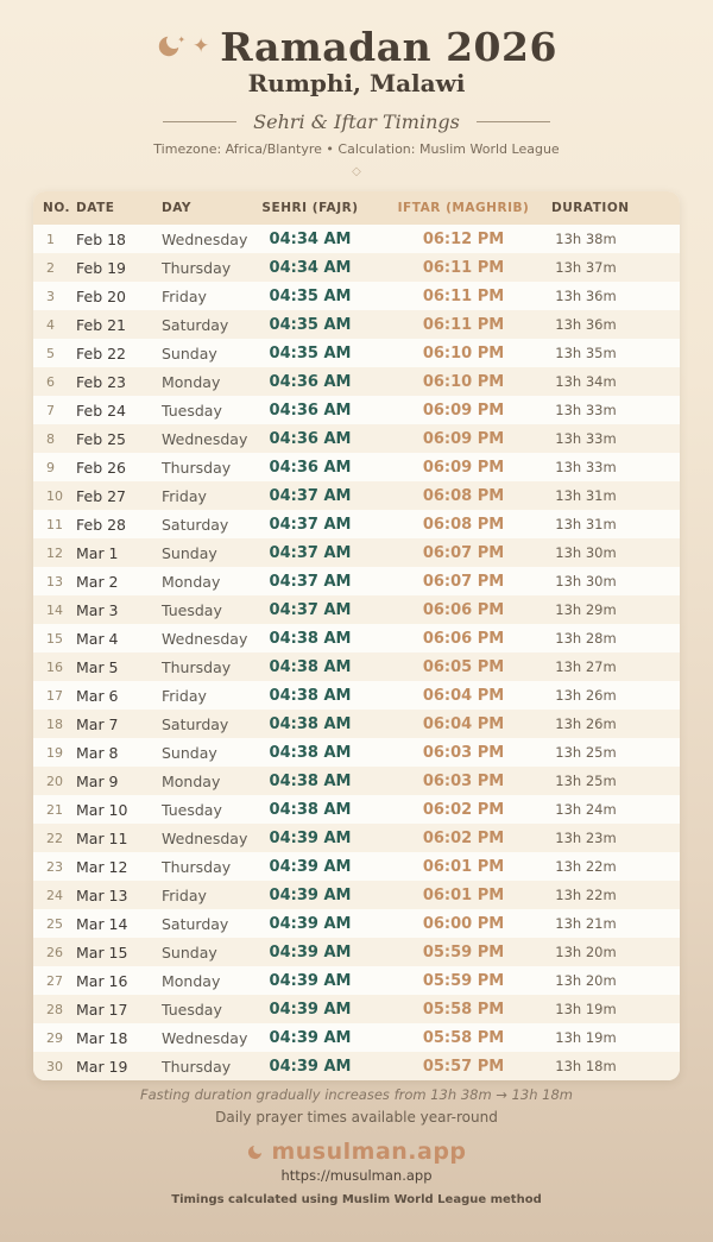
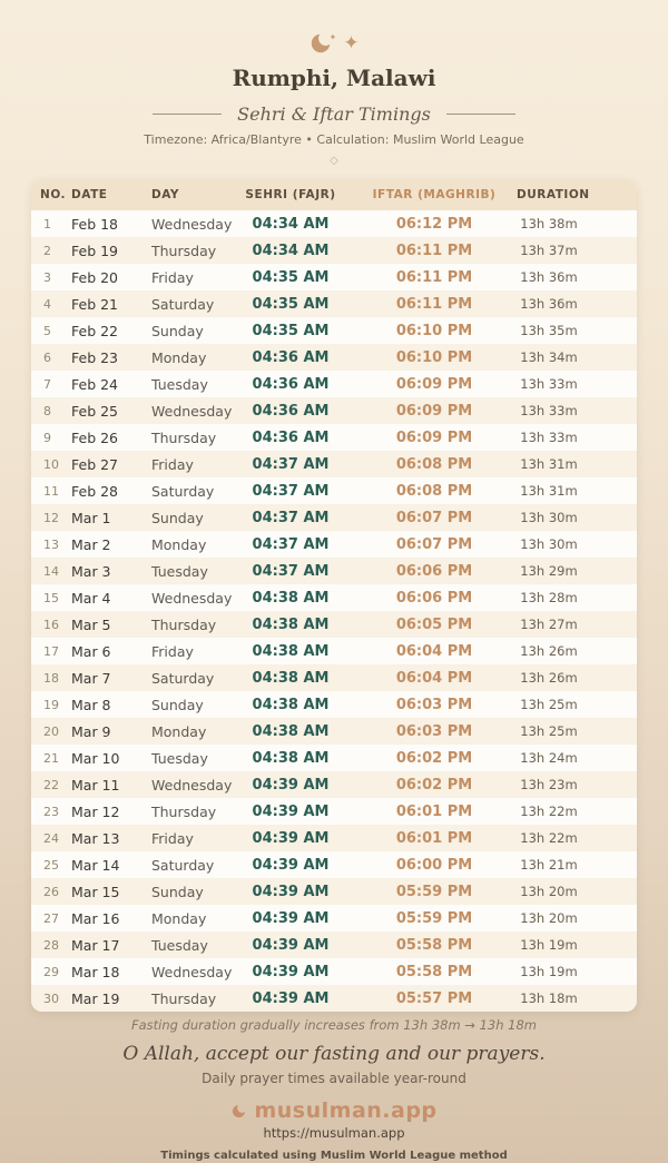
  ✦
  ✦
- Ramadan 2026
  Rumphi, Malawi
  Sehri & Iftar Timings
  Timezone: Africa/Blantyre • Calculation: Muslim World League
  ◇
  NO.
  DATE
  DAY
  SEHRI (FAJR)
  IFTAR (MAGHRIB)
  DURATION
  1
  Feb 18
  Wednesday
  04:34 AM
  06:12 PM
  13h 38m
  2
  Feb 19
  Thursday
  04:34 AM
  06:11 PM
  13h 37m
  3
  Feb 20
  Friday
  04:35 AM
  06:11 PM
  13h 36m
  4
  Feb 21
  Saturday
  04:35 AM
  06:11 PM
  13h 36m
  5
  Feb 22
  Sunday
  04:35 AM
  06:10 PM
  13h 35m
  6
  Feb 23
  Monday
  04:36 AM
  06:10 PM
  13h 34m
  7
  Feb 24
  Tuesday
  04:36 AM
  06:09 PM
  13h 33m
  8
  Feb 25
  Wednesday
  04:36 AM
  06:09 PM
  13h 33m
  9
  Feb 26
  Thursday
  04:36 AM
  06:09 PM
  13h 33m
  10
  Feb 27
  Friday
  04:37 AM
  06:08 PM
  13h 31m
  11
  Feb 28
  Saturday
  04:37 AM
  06:08 PM
  13h 31m
  12
  Mar 1
  Sunday
  04:37 AM
  06:07 PM
  13h 30m
  13
  Mar 2
  Monday
  04:37 AM
  06:07 PM
  13h 30m
  14
  Mar 3
  Tuesday
  04:37 AM
  06:06 PM
  13h 29m
  15
  Mar 4
  Wednesday
  04:38 AM
  06:06 PM
  13h 28m
  16
  Mar 5
  Thursday
  04:38 AM
  06:05 PM
  13h 27m
  17
  Mar 6
  Friday
  04:38 AM
  06:04 PM
  13h 26m
  18
  Mar 7
  Saturday
  04:38 AM
  06:04 PM
  13h 26m
  19
  Mar 8
  Sunday
  04:38 AM
  06:03 PM
  13h 25m
  20
  Mar 9
  Monday
  04:38 AM
  06:03 PM
  13h 25m
  21
  Mar 10
  Tuesday
  04:38 AM
  06:02 PM
  13h 24m
  22
  Mar 11
  Wednesday
  04:39 AM
  06:02 PM
  13h 23m
  23
  Mar 12
  Thursday
  04:39 AM
  06:01 PM
  13h 22m
  24
  Mar 13
  Friday
  04:39 AM
  06:01 PM
  13h 22m
  25
  Mar 14
  Saturday
  04:39 AM
  06:00 PM
  13h 21m
  26
  Mar 15
  Sunday
  04:39 AM
  05:59 PM
  13h 20m
  27
  Mar 16
  Monday
  04:39 AM
  05:59 PM
  13h 20m
  28
  Mar 17
  Tuesday
  04:39 AM
  05:58 PM
  13h 19m
  29
  Mar 18
  Wednesday
  04:39 AM
  05:58 PM
  13h 19m
  30
  Mar 19
  Thursday
  04:39 AM
  05:57 PM
  13h 18m
  Fasting duration gradually increases from 13h 38m → 13h 18m
+ O Allah, accept our fasting and our prayers.
  Daily prayer times available year-round
  musulman.app
  https://musulman.app
  Timings calculated using Muslim World League method
